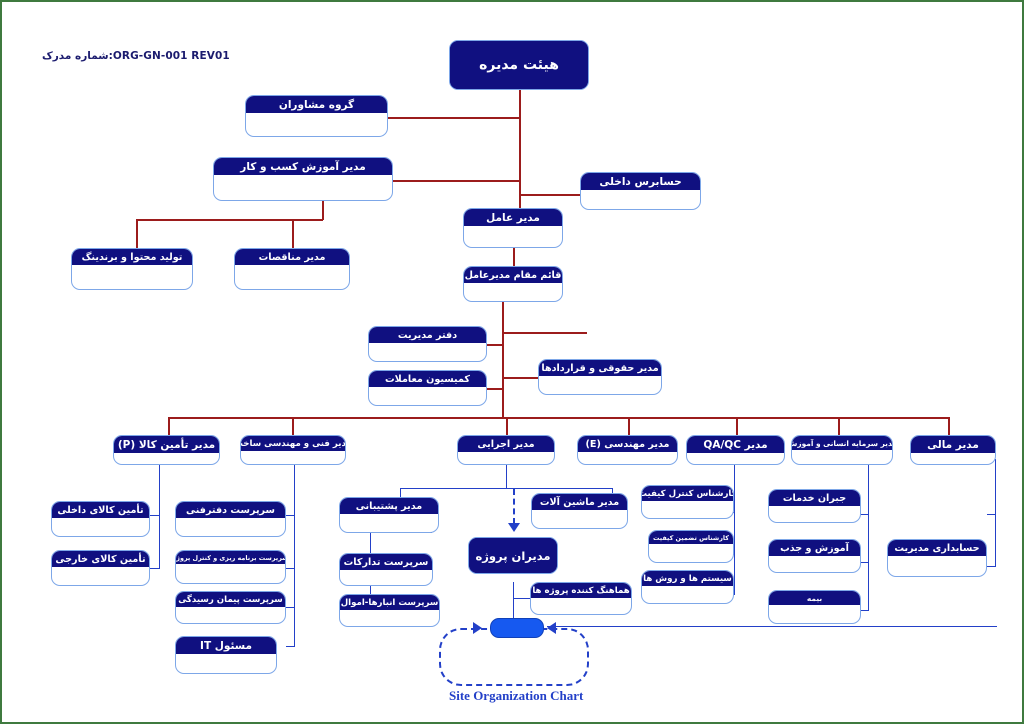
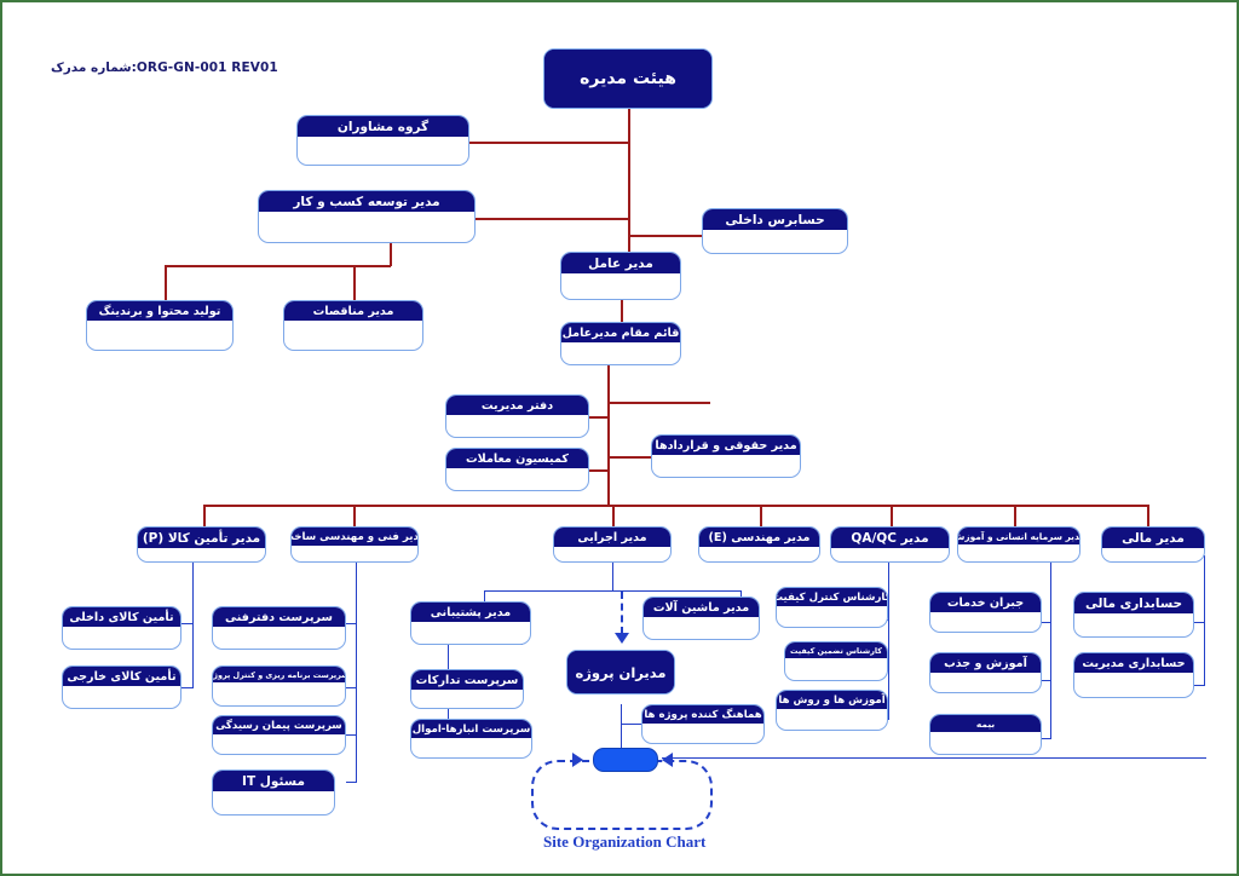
  ORG-GN-001 REV01:شماره مدرک
  هیئت مدیره
  گروه مشاوران
- مدیر آموزش کسب و کار
+ مدیر توسعه کسب و کار
  حسابرس داخلی
  مدیر عامل
  قائم مقام مدیرعامل
  تولید محتوا و برندینگ
  مدیر مناقصات
  دفتر مدیریت
  مدیر حقوقی و قراردادها
  کمیسیون معاملات
  مدیر تأمین کالا (P)
  دیر فنی و مهندسی ساخ
  مدیر اجرایی
  مدیر مهندسی (E)
  مدیر QA/QC
  دیر سرمایه انسانی و آموزش
  مدیر مالی
  تأمین کالای داخلی
  تأمین کالای خارجی
  سرپرست دفترفنی
  رپرست برنامه ریزی و کنترل پروژ
  سرپرست پیمان رسیدگی
  مسئول IT
  مدیر پشتیبانی
  مدیر ماشین آلات
  سرپرست تدارکات
  سرپرست انبارها-اموال
  مدیران پروژه
  هماهنگ کننده پروژه ها
  ارشناس کنترل کیفیت
  کارشناس تضمین کیفیت
- سیستم ها و روش ها
+ آموزش ها و روش ها
  جبران خدمات
  آموزش و جذب
  بیمه
+ حسابداری مالی
  حسابداری مدیریت
  Site Organization Chart
